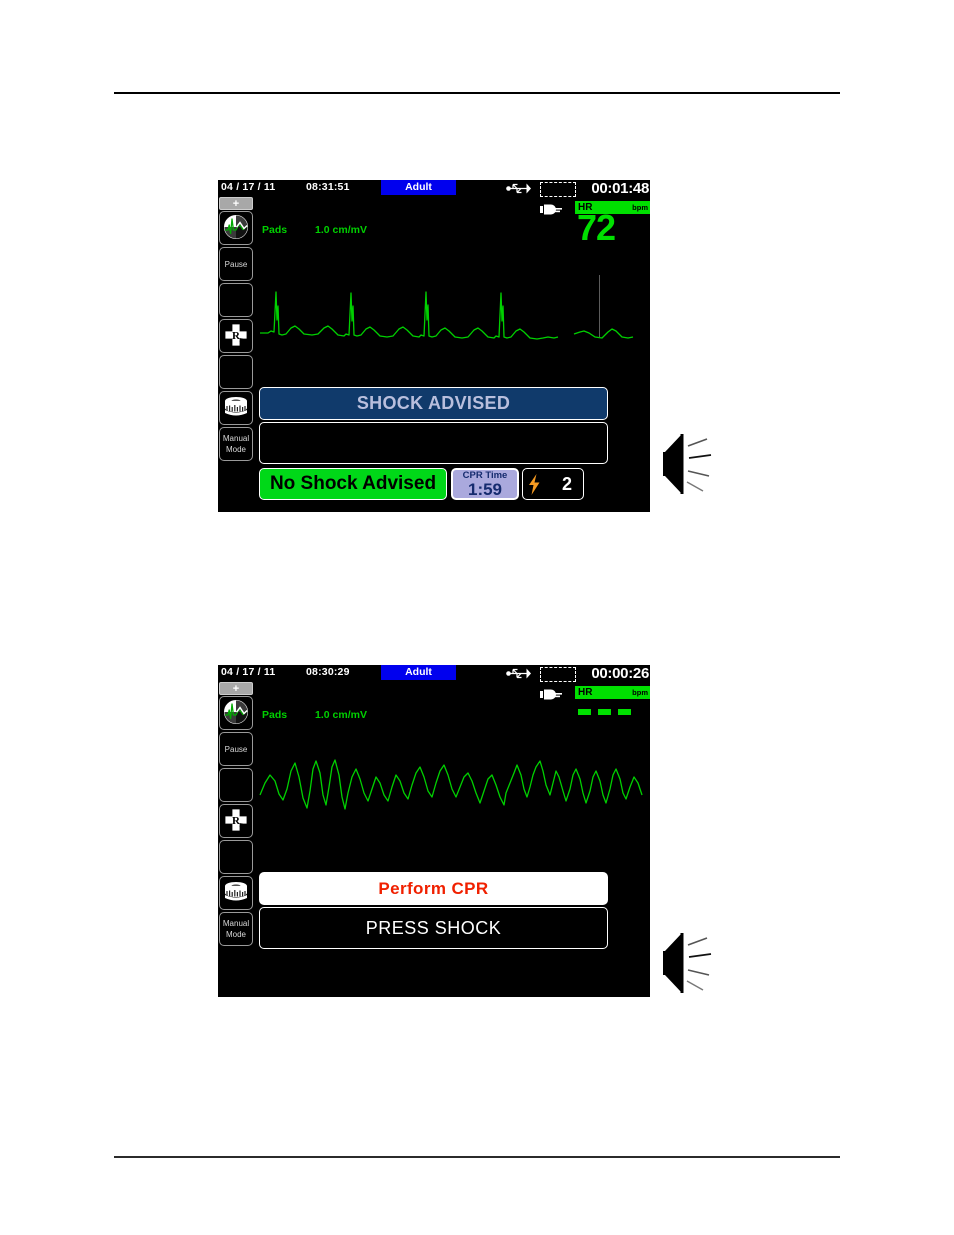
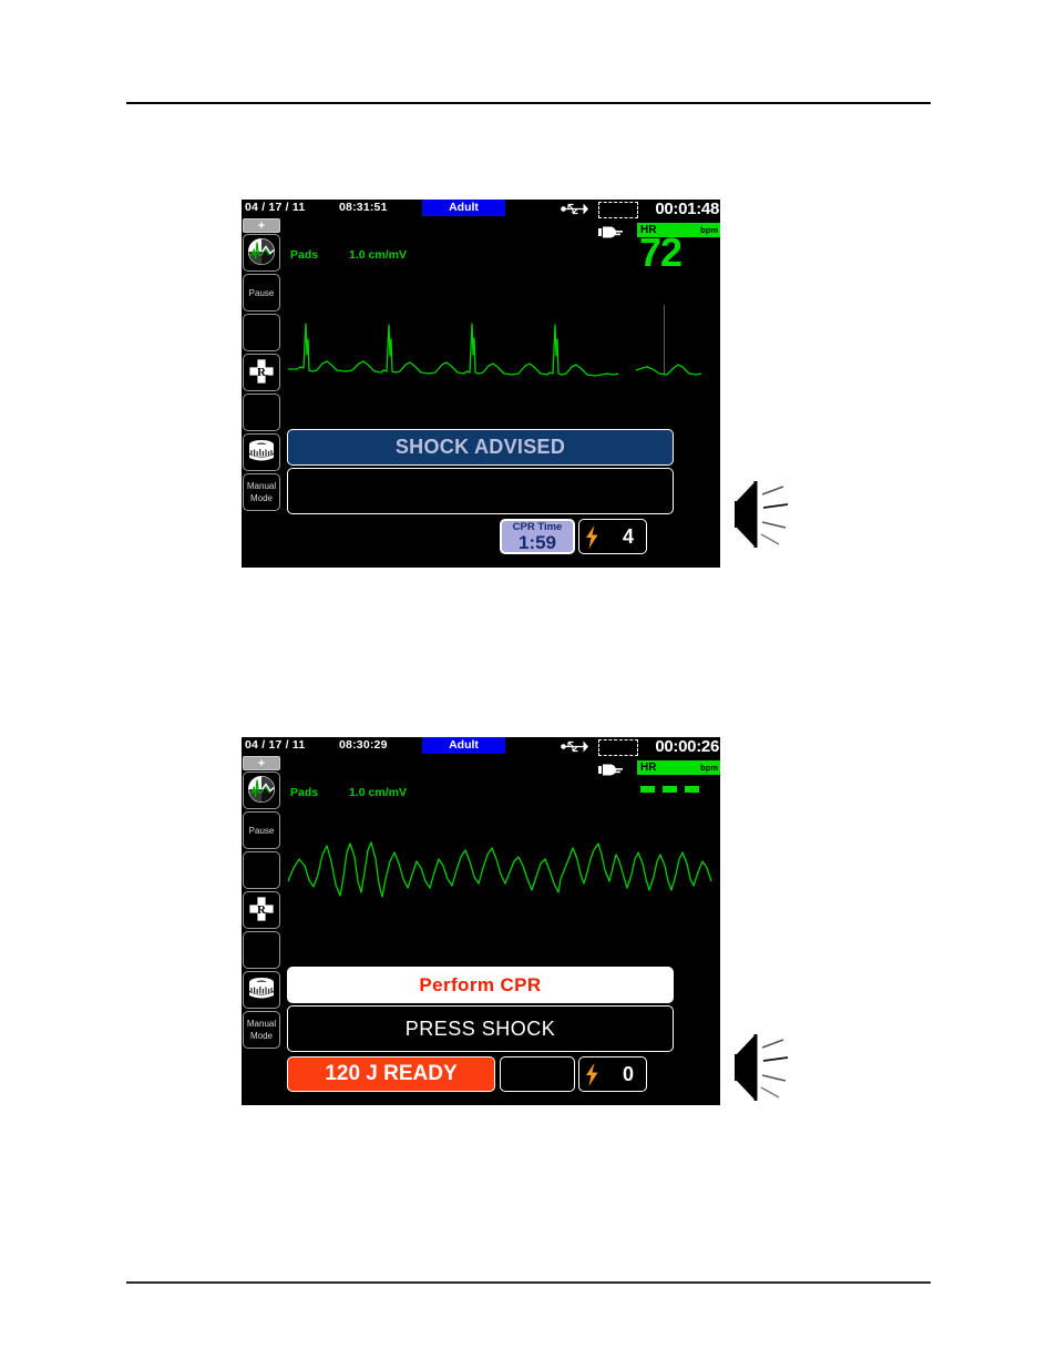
  04 / 17 / 11
  08:31:51
  Adult
  00:01:48
  +
  Pause
  R
  x
  Manual
  Mode
  Pads
  1.0 cm/mV
  HR
  bpm
  72
  SHOCK ADVISED
- No Shock Advised
  CPR Time
  1:59
- 2
+ 4
  04 / 17 / 11
  08:30:29
  Adult
  00:00:26
  +
  Pause
  R
  x
  Manual
  Mode
  Pads
  1.0 cm/mV
  HR
  bpm
  Perform CPR
  PRESS SHOCK
+ 120 J READY
+ 0
